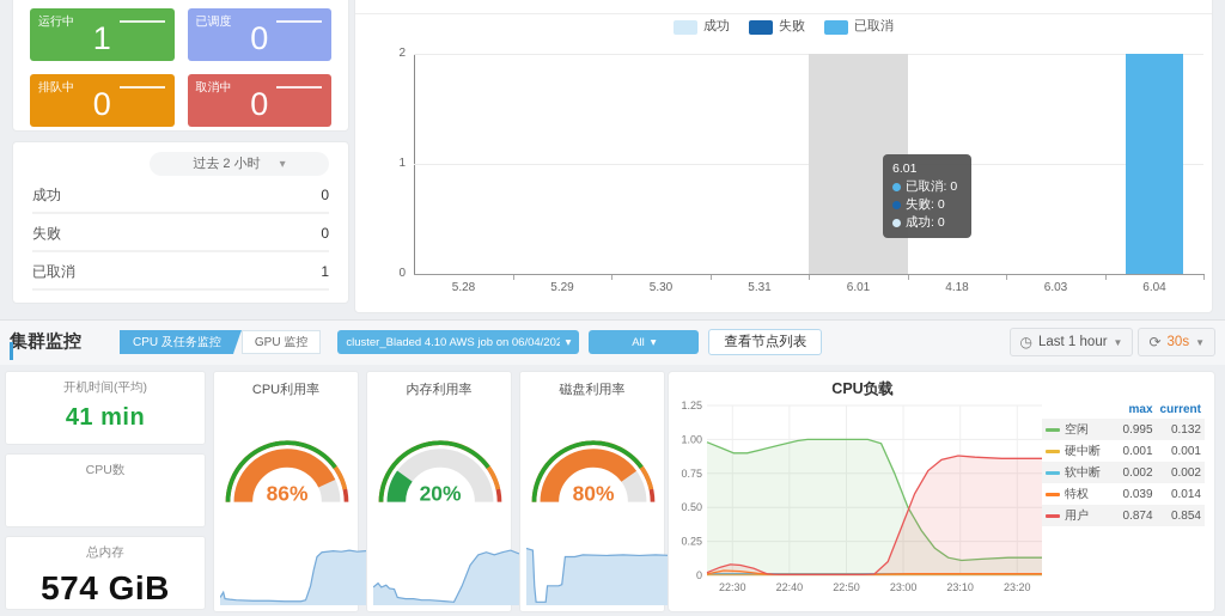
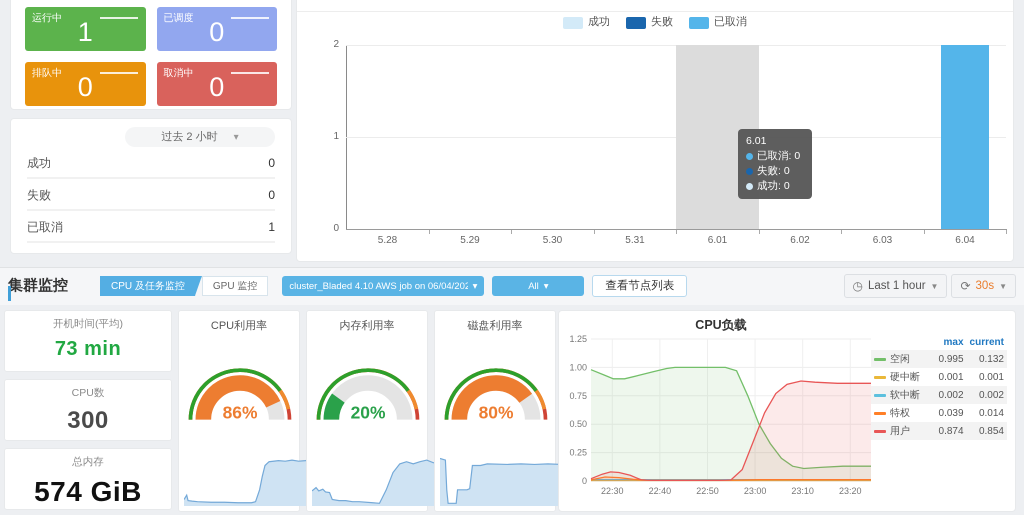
  运行中
  1
  已调度
  0
  排队中
  0
  取消中
  0
  过去 2 小时
  ▾
  成功
  0
  失败
  0
  已取消
  1
  成功
  失败
  已取消
  0
  1
  2
  5.28
  5.29
  5.30
  5.31
  6.01
- 4.18
+ 6.02
  6.03
  6.04
  6.01
  已取消: 0
  失败: 0
  成功: 0
  集群监控
  CPU 及任务监控
  GPU 监控
  cluster_Bladed 4.10 AWS job on 06/04/202
  ▾
  All
  ▾
  查看节点列表
  ◷
  Last 1 hour
  ▼
  ⟳
  30s
  ▼
  开机时间(平均)
- 41 min
+ 73 min
  CPU数
+ 300
  总内存
  574 GiB
  CPU利用率
  86%
  内存利用率
  20%
  磁盘利用率
  80%
  CPU负载
  0
  0.25
  0.50
  0.75
  1.00
  1.25
  22:30
  22:40
  22:50
  23:00
  23:10
  23:20
  	max	current
  空闲	0.995	0.132
  硬中断	0.001	0.001
  软中断	0.002	0.002
  特权	0.039	0.014
  用户	0.874	0.854
